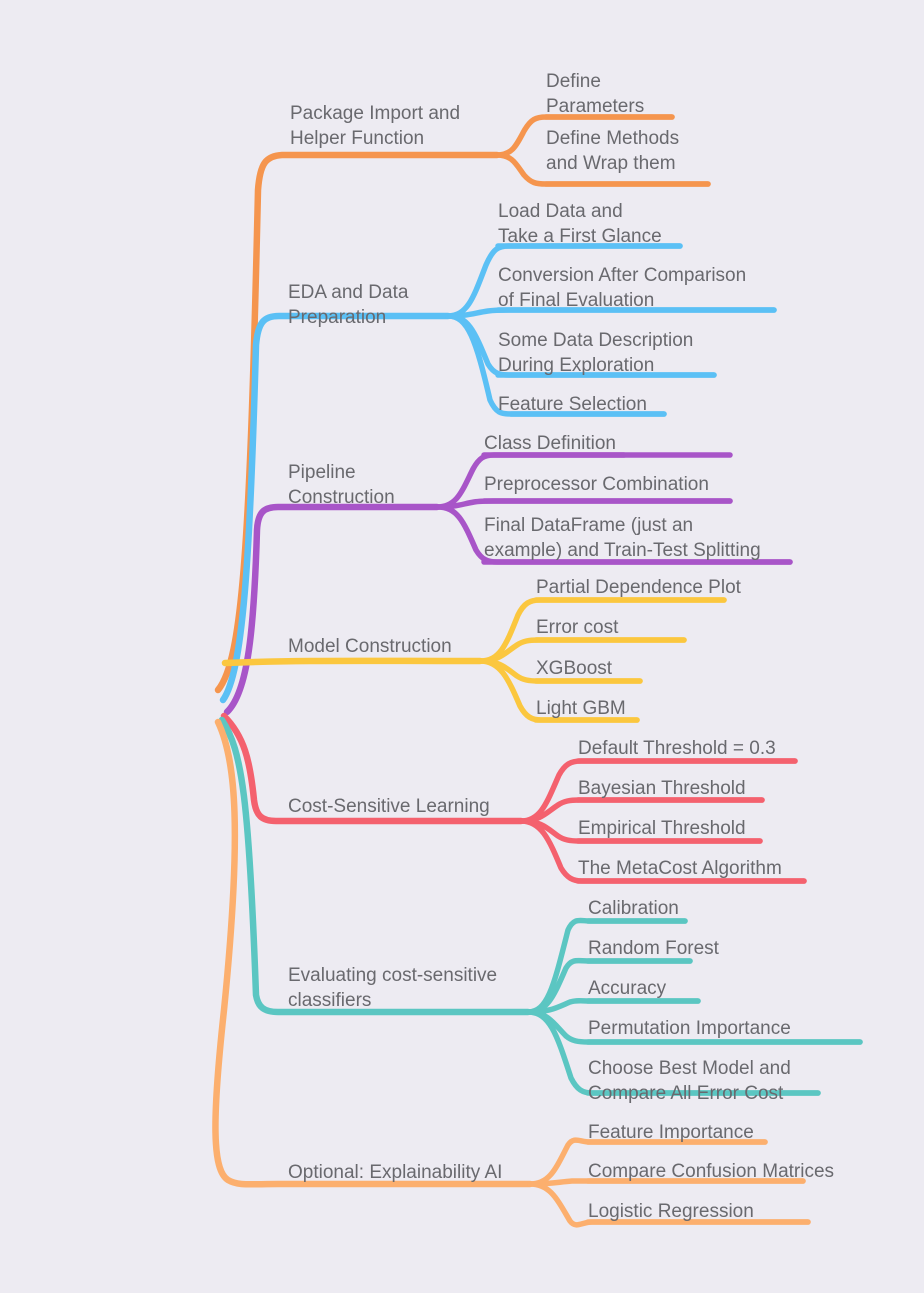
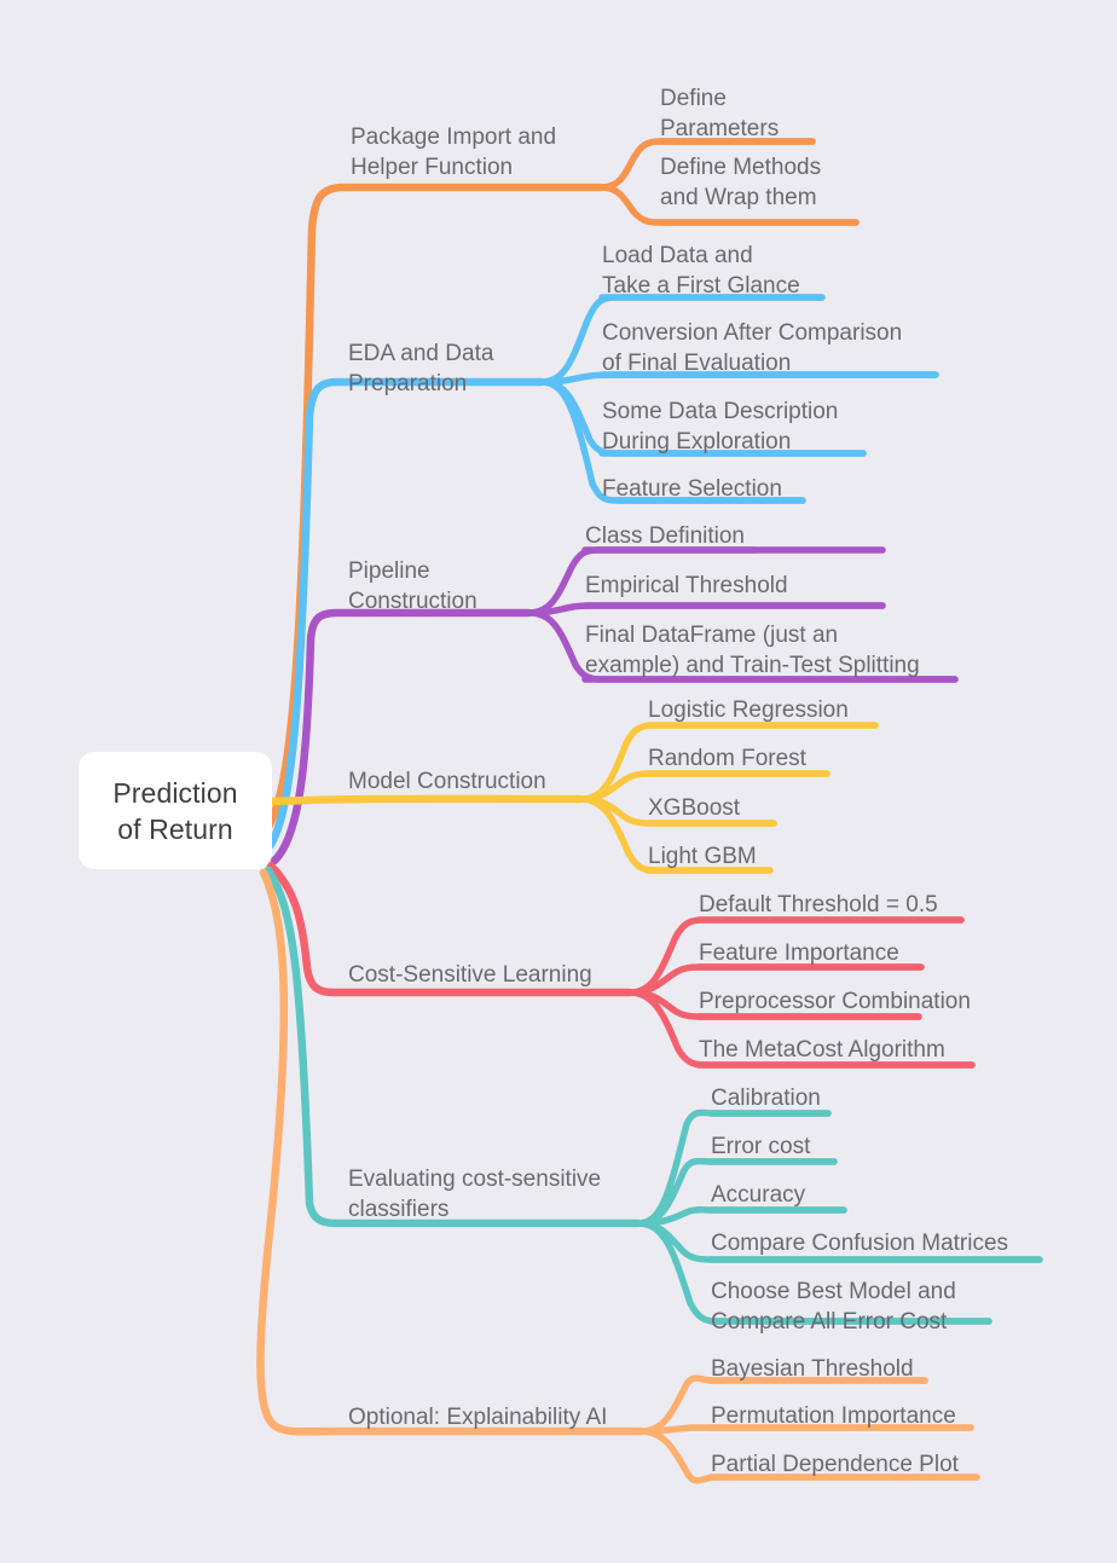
+ Prediction
+ of Return
  Package Import and
  Helper Function
  Define
  Parameters
  Define Methods
  and Wrap them
  EDA and Data
  Preparation
  Load Data and
  Take a First Glance
  Conversion After Comparison
  of Final Evaluation
  Some Data Description
  During Exploration
  Feature Selection
  Pipeline
  Construction
  Class Definition
- Preprocessor Combination
+ Empirical Threshold
  Final DataFrame (just an
  example) and Train-Test Splitting
  Model Construction
- Partial Dependence Plot
+ Logistic Regression
- Error cost
+ Random Forest
  XGBoost
  Light GBM
  Cost-Sensitive Learning
- Default Threshold = 0.3
+ Default Threshold = 0.5
- Bayesian Threshold
+ Feature Importance
- Empirical Threshold
+ Preprocessor Combination
  The MetaCost Algorithm
  Evaluating cost-sensitive
  classifiers
  Calibration
- Random Forest
+ Error cost
  Accuracy
- Permutation Importance
+ Compare Confusion Matrices
  Choose Best Model and
  Compare All Error Cost
  Optional: Explainability AI
- Feature Importance
+ Bayesian Threshold
- Compare Confusion Matrices
+ Permutation Importance
- Logistic Regression
+ Partial Dependence Plot
